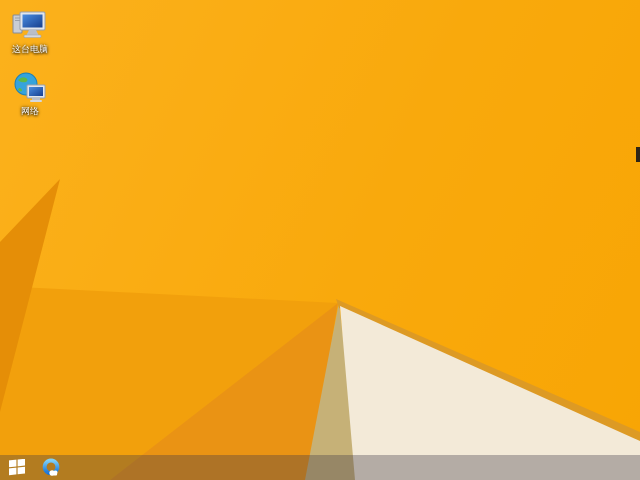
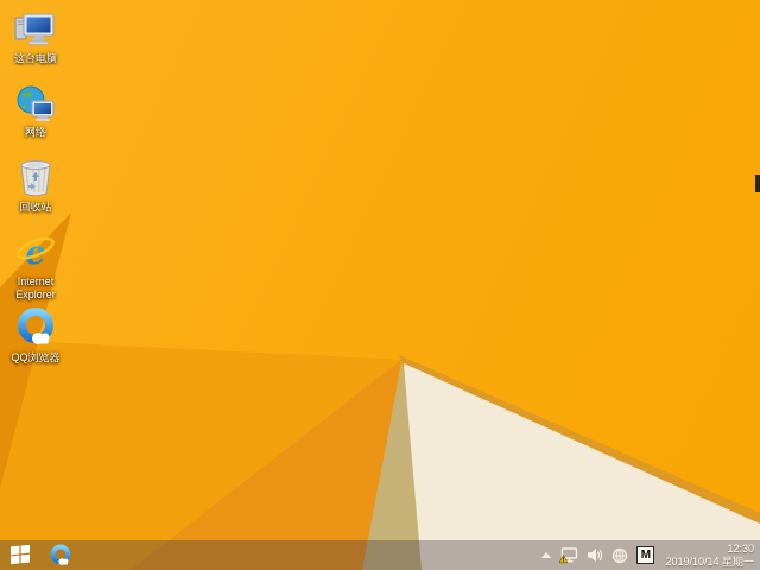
  这台电脑
  网络
+ 回收站
+ e
+ Internet Explorer
+ QQ浏览器
+ M
+ 12:30
+ 2019/10/14 星期一
